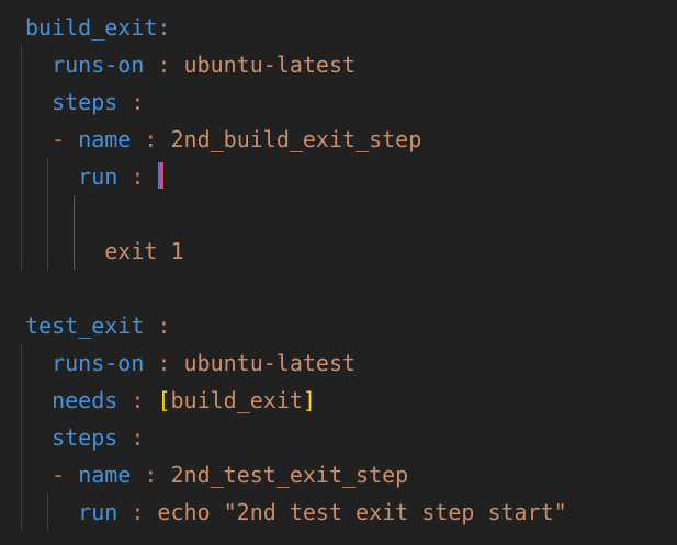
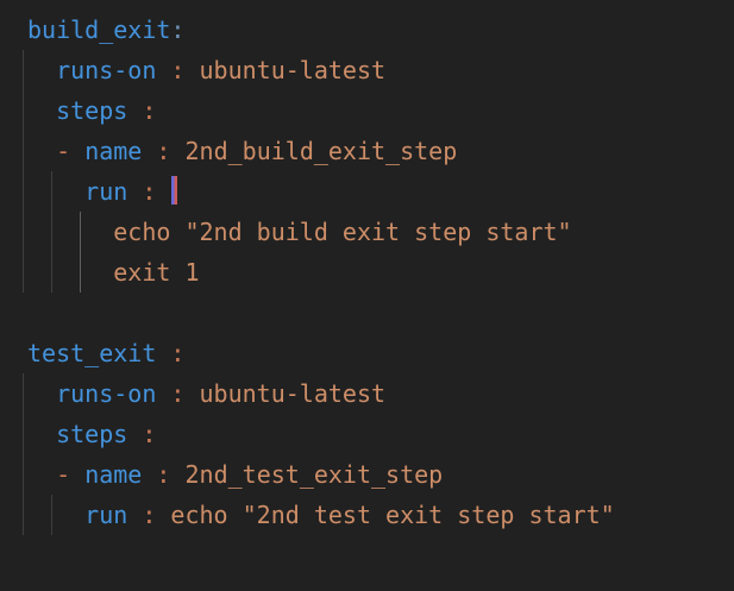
  build_exit:
  runs-on : ubuntu-latest
  steps :
  - name : 2nd_build_exit_step
  run : |
+ echo "2nd build exit step start"
  exit 1
  test_exit :
  runs-on : ubuntu-latest
- needs : [build_exit]
  steps :
  - name : 2nd_test_exit_step
  run : echo "2nd test exit step start"
